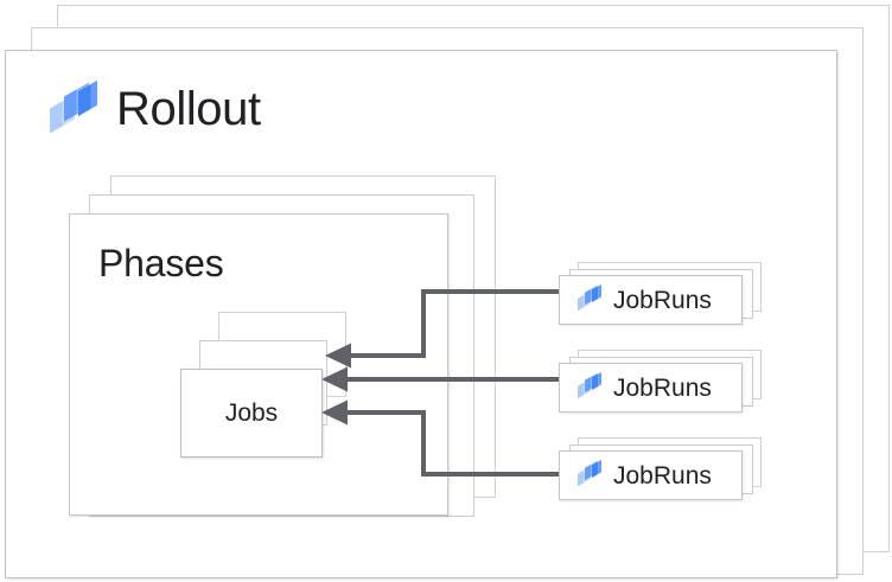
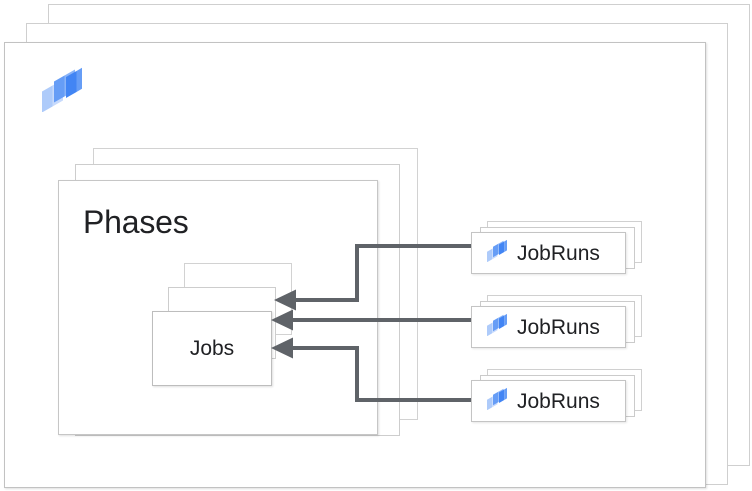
- Rollout
  Phases
  Jobs
  JobRuns
  JobRuns
  JobRuns
